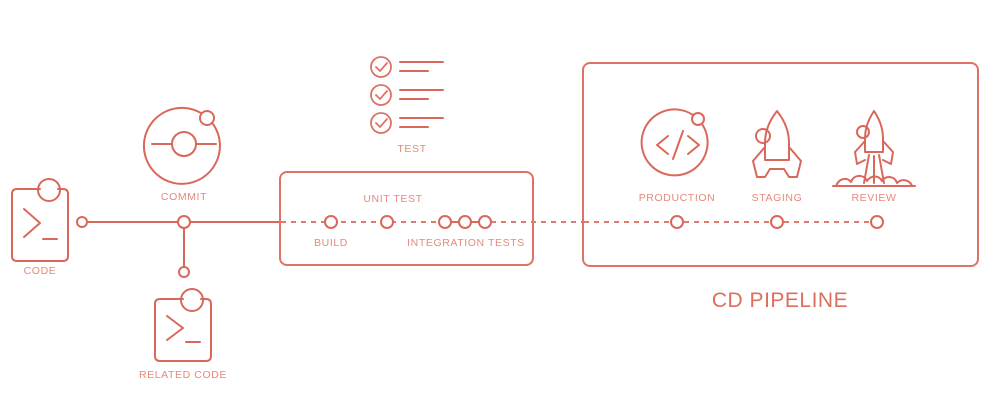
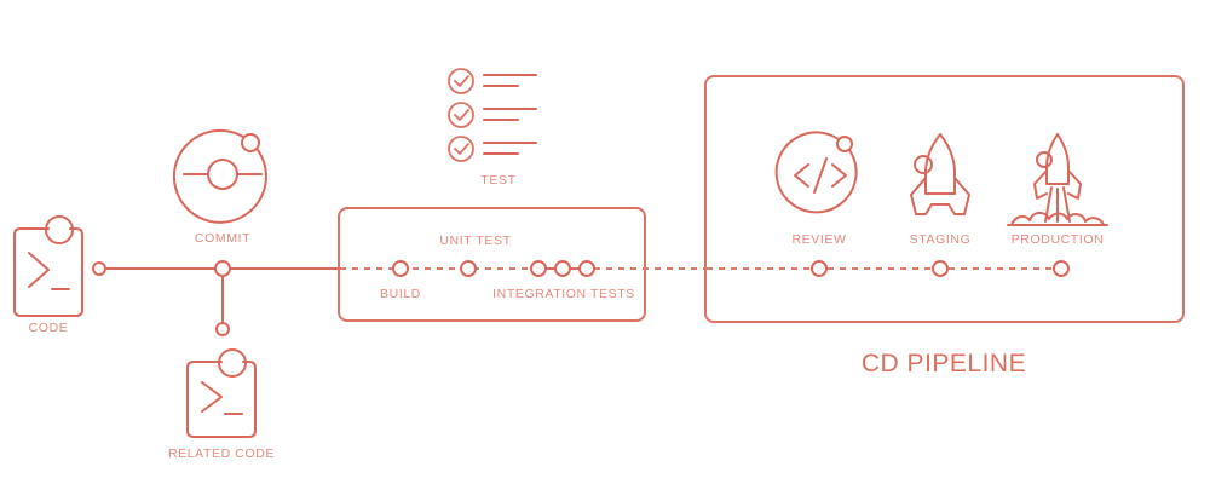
  CODE
  COMMIT
  RELATED CODE
  TEST
  BUILD
  UNIT TEST
  INTEGRATION TESTS
- PRODUCTION
+ REVIEW
  STAGING
- REVIEW
+ PRODUCTION
  CD PIPELINE
